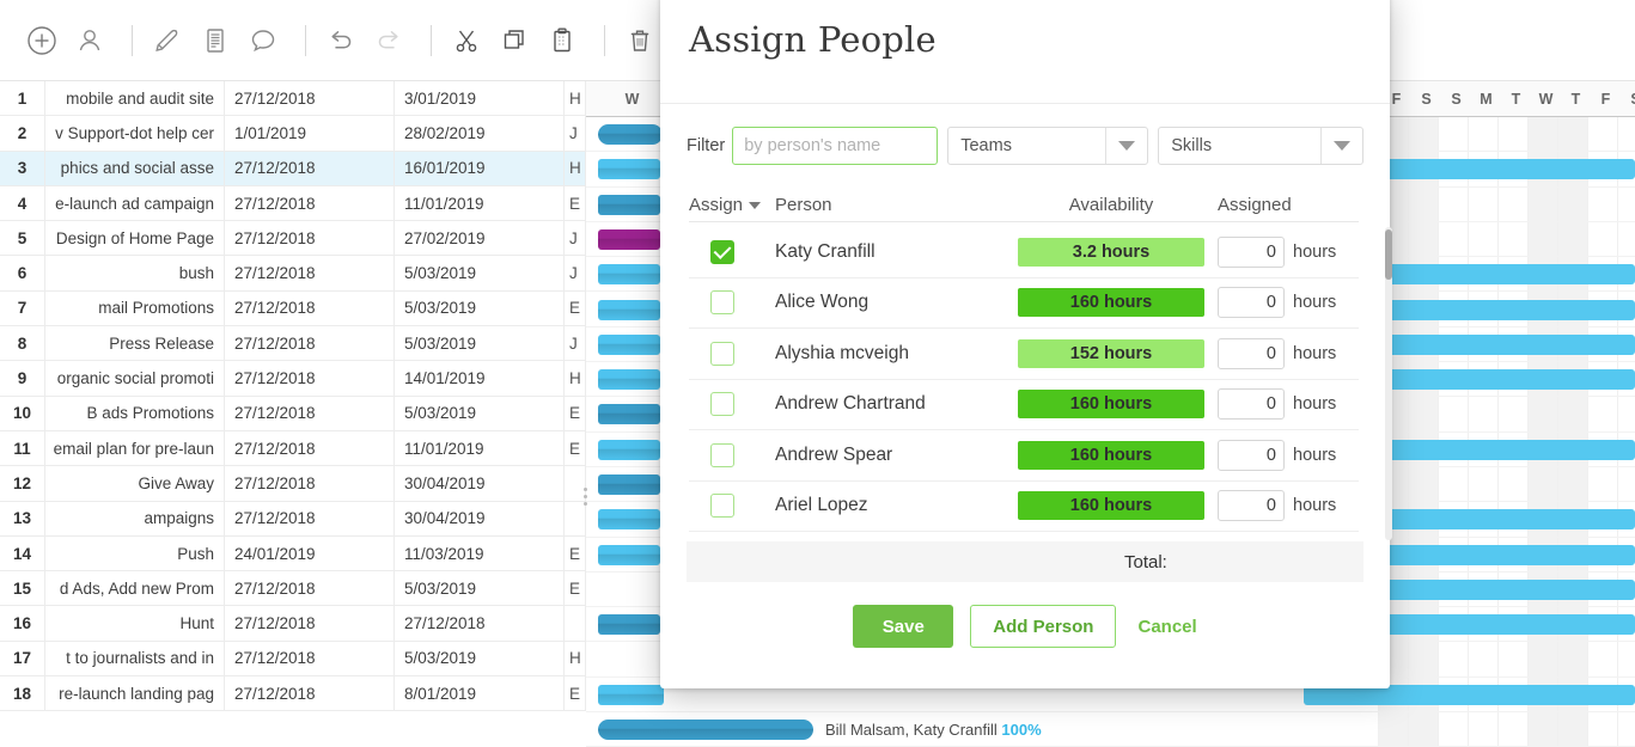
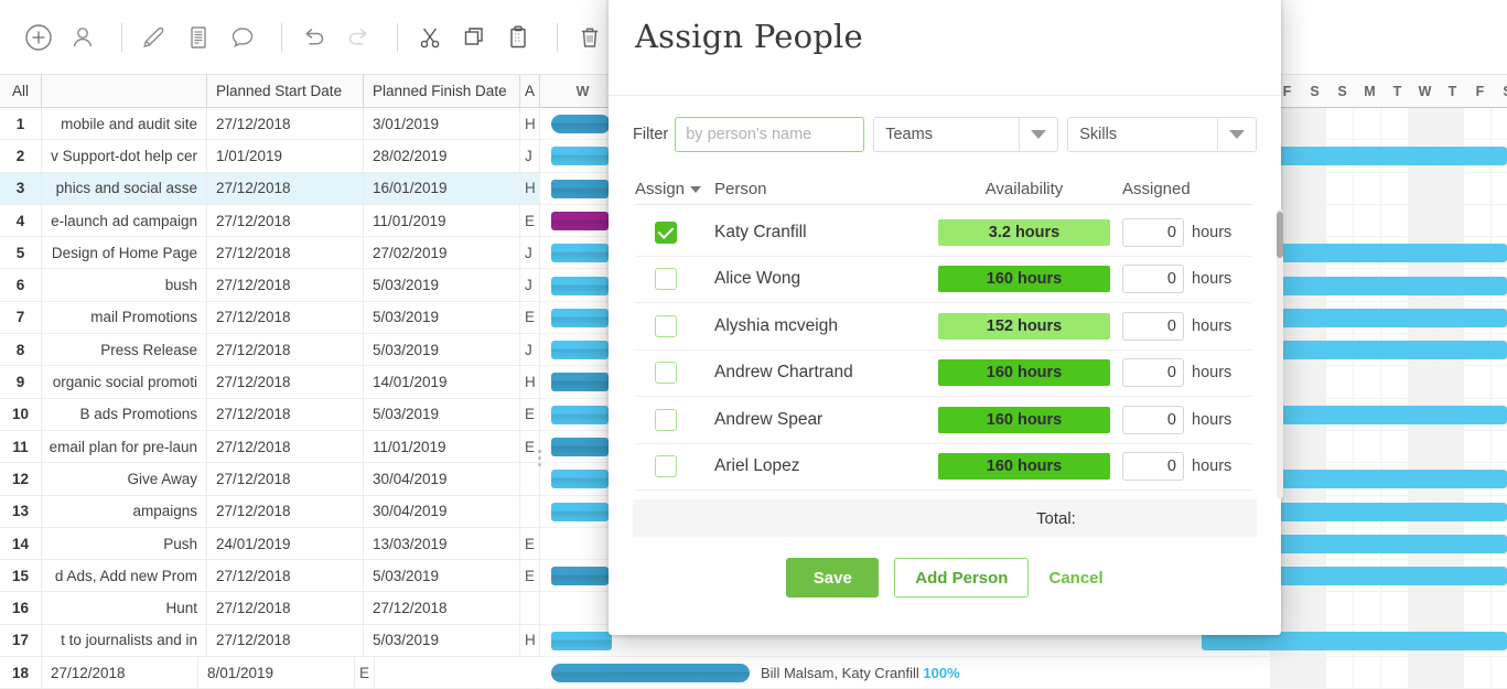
+ All
+ Planned Start Date
+ Planned Finish Date
+ A
  1
  mobile and audit site
  27/12/2018
  3/01/2019
  H
  2
  v Support-dot help cer
  1/01/2019
  28/02/2019
  J
  3
  phics and social asse
  27/12/2018
  16/01/2019
  H
  4
  e-launch ad campaign
  27/12/2018
  11/01/2019
  E
  5
  Design of Home Page
  27/12/2018
  27/02/2019
  J
  6
  bush
  27/12/2018
  5/03/2019
  J
  7
  mail Promotions
  27/12/2018
  5/03/2019
  E
  8
  Press Release
  27/12/2018
  5/03/2019
  J
  9
  organic social promoti
  27/12/2018
  14/01/2019
  H
  10
  B ads Promotions
  27/12/2018
  5/03/2019
  E
  11
  email plan for pre-laun
  27/12/2018
  11/01/2019
  E
  12
  Give Away
  27/12/2018
  30/04/2019
  13
  ampaigns
  27/12/2018
  30/04/2019
  14
  Push
  24/01/2019
- 11/03/2019
+ 13/03/2019
  E
  15
  d Ads, Add new Prom
  27/12/2018
  5/03/2019
  E
  16
  Hunt
  27/12/2018
  27/12/2018
  17
  t to journalists and in
  27/12/2018
  5/03/2019
  H
  18
- re-launch landing pag
  27/12/2018
  8/01/2019
  E
  W
  F
  S
  S
  M
  T
  W
  T
  F
  Bill Malsam, Katy Cranfill 100%
  Assign People
  Filter
  by person's name
  Teams
  Skills
  Assign
  Person
  Availability
  Assigned
  Katy Cranfill
  3.2 hours
  0
  hours
  Alice Wong
  160 hours
  0
  hours
  Alyshia mcveigh
  152 hours
  0
  hours
  Andrew Chartrand
  160 hours
  0
  hours
  Andrew Spear
  160 hours
  0
  hours
  Ariel Lopez
  160 hours
  0
  hours
  Total:
  Save
  Add Person
  Cancel
